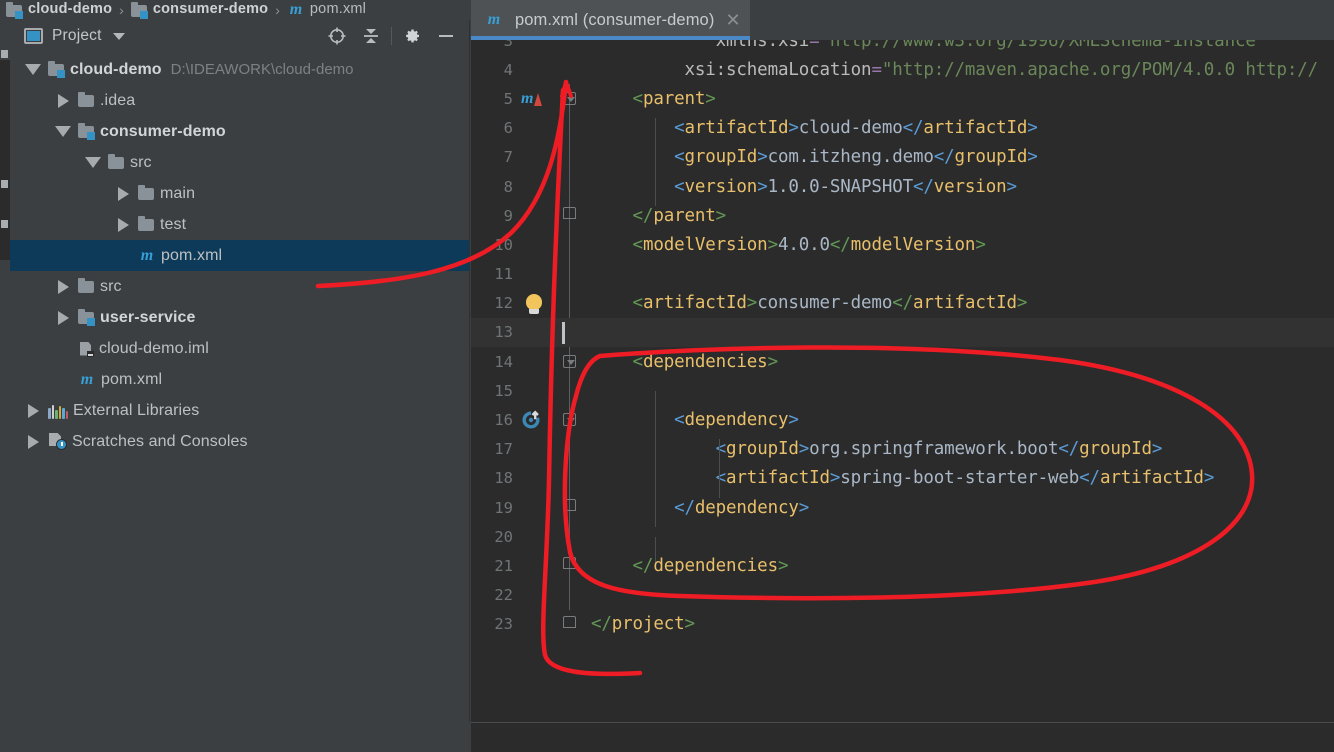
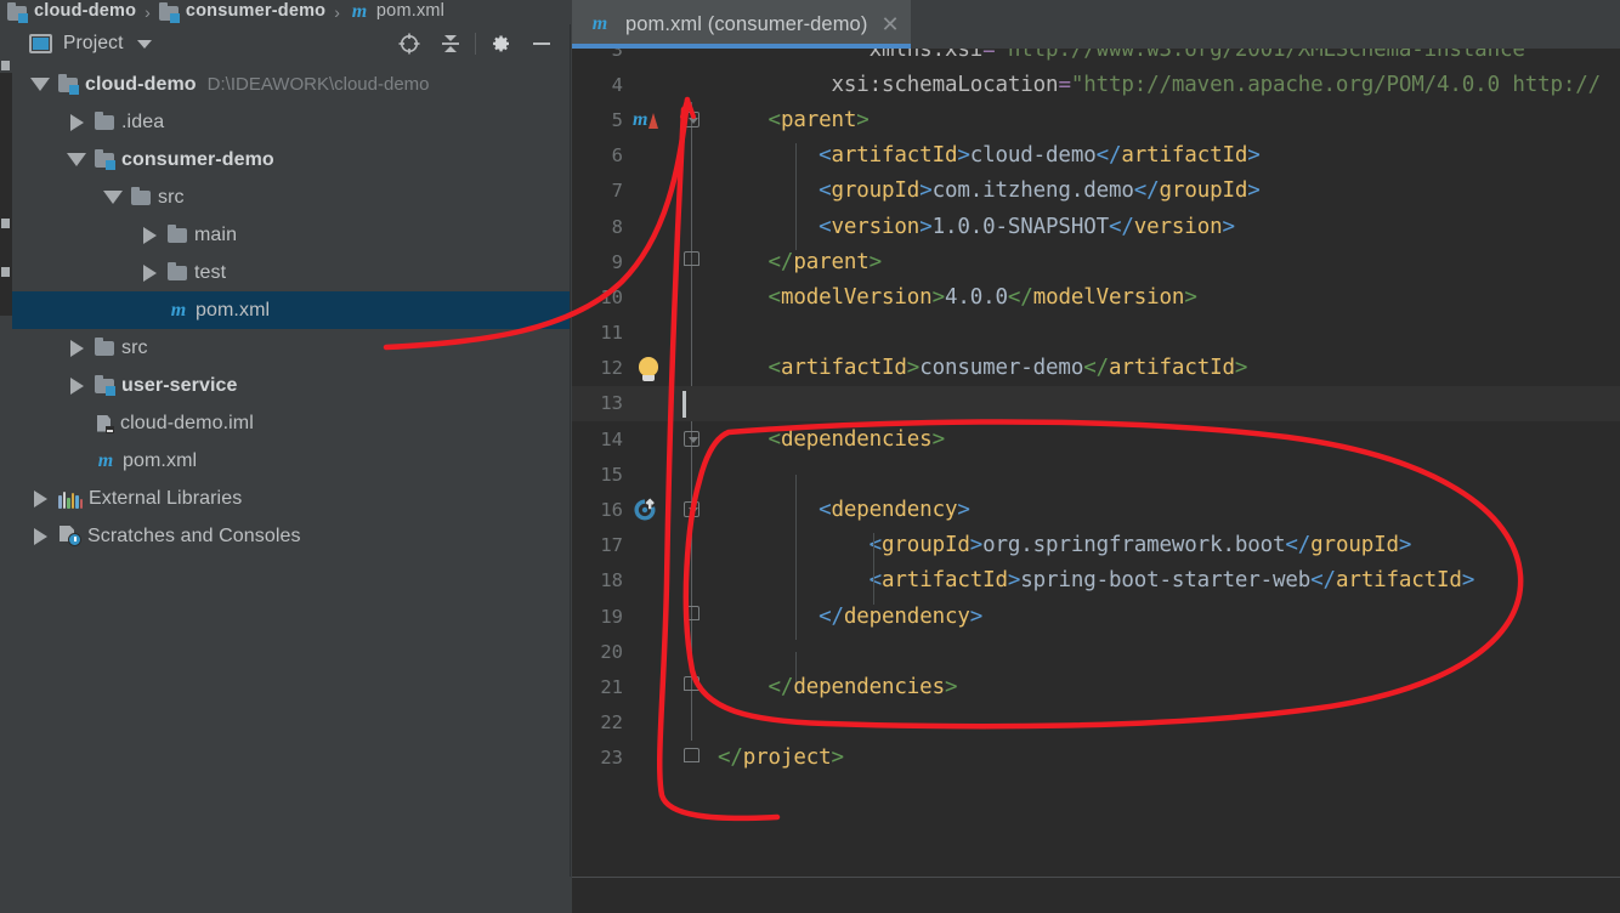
  cloud-demo
  ›
  consumer-demo
  ›
  m
  pom.xml
  Project
  cloud-demo
  D:\IDEAWORK\cloud-demo
  .idea
  consumer-demo
  src
  main
  test
  m
  pom.xml
  src
  user-service
  cloud-demo.iml
  m
  pom.xml
  External Libraries
  Scratches and Consoles
  m
  pom.xml (consumer-demo)
  ✕
  3
- xmlns:xsi="http://www.w3.org/1996/XMLSchema-instance"
+ xmlns:xsi="http://www.w3.org/2001/XMLSchema-instance"
  4
  xsi:schemaLocation="http://maven.apache.org/POM/4.0.0 http://
  5
  m
  <parent>
  6
  <artifactId>cloud-demo</artifactId>
  7
  <groupId>com.itzheng.demo</groupId>
  8
  <version>1.0.0-SNAPSHOT</version>
  9
  </parent>
  <modelVersion>4.0.0</modelVersion>
  11
  12
  <artifactId>consumer-demo</artifactId>
  13
  14
  <dependencies>
  15
  16
  <dependency>
  17
  <groupId>org.springframework.boot</groupId>
  18
  <artifactId>spring-boot-starter-web</artifactId>
  19
  </dependency>
  20
  21
  </dependencies>
  22
  23
  </project>
